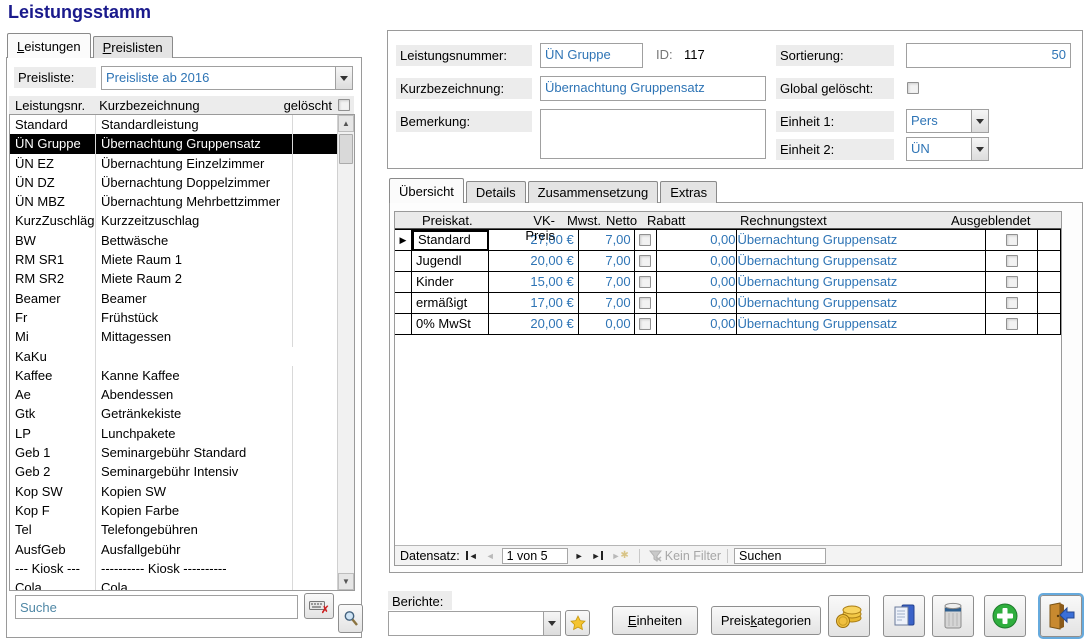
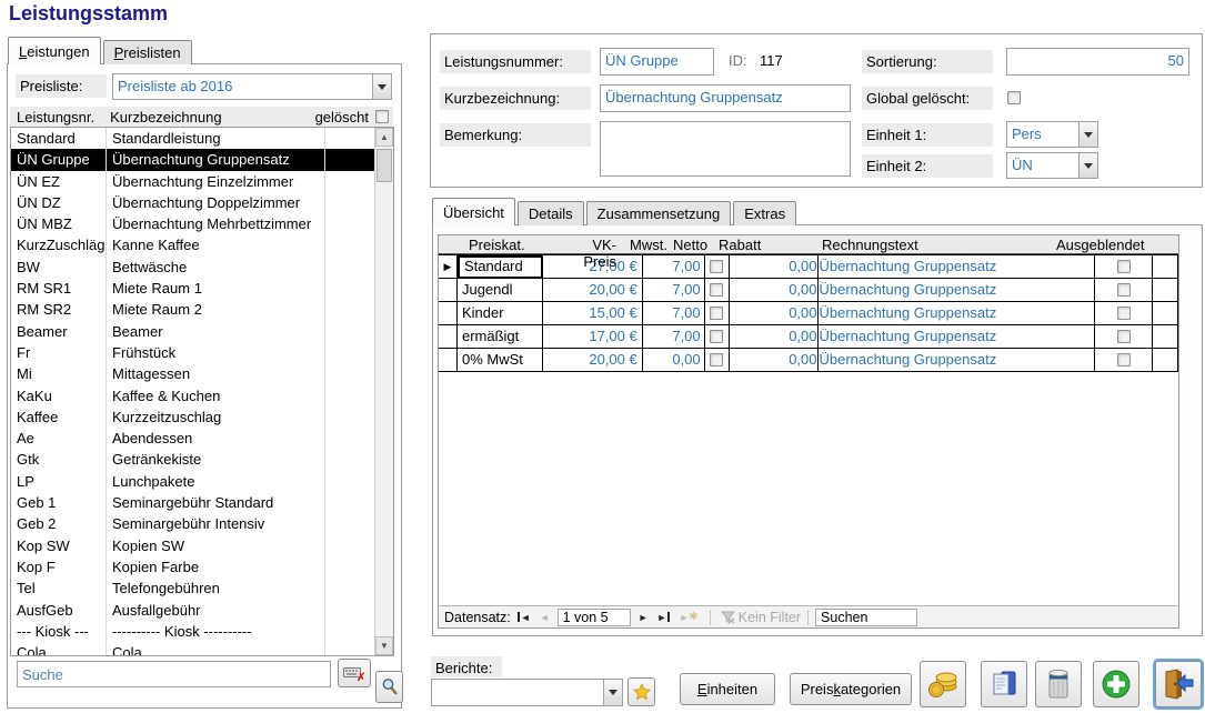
  Leistungsstamm
  Leistungen
  Preislisten
  Preisliste:
  Preisliste ab 2016
  Leistungsnr.
  Kurzbezeichnung
  gelöscht
  Standard
  Standardleistung
  ÜN Gruppe
  Übernachtung Gruppensatz
  ÜN EZ
  Übernachtung Einzelzimmer
  ÜN DZ
  Übernachtung Doppelzimmer
  ÜN MBZ
  Übernachtung Mehrbettzimmer
  KurzZuschläg
- Kurzzeitzuschlag
+ Kanne Kaffee
  BW
  Bettwäsche
  RM SR1
  Miete Raum 1
  RM SR2
  Miete Raum 2
  Beamer
  Beamer
  Fr
  Frühstück
  Mi
  Mittagessen
  KaKu
+ Kaffee & Kuchen
  Kaffee
- Kanne Kaffee
+ Kurzzeitzuschlag
  Ae
  Abendessen
  Gtk
  Getränkekiste
  LP
  Lunchpakete
  Geb 1
  Seminargebühr Standard
  Geb 2
  Seminargebühr Intensiv
  Kop SW
  Kopien SW
  Kop F
  Kopien Farbe
  Tel
  Telefongebühren
  AusfGeb
  Ausfallgebühr
  --- Kiosk ---
  ---------- Kiosk ----------
  Cola
  Cola
  ▲
  ▼
  Suche
  ✗
  Leistungsnummer:
  ÜN Gruppe
  ID:
  117
  Sortierung:
  50
  Kurzbezeichnung:
  Übernachtung Gruppensatz
  Global gelöscht:
  Bemerkung:
  Einheit 1:
  Pers
  Einheit 2:
  ÜN
  Übersicht
  Details
  Zusammensetzung
  Extras
  Preiskat.
  VK-Preis
  Mwst.
  Netto
  Rabatt
  Rechnungstext
  Ausgeblendet
  ▶
  Standard
  27,00 €
  7,00
  0,00
  Übernachtung Gruppensatz
  Jugendl
  20,00 €
  7,00
  0,00
  Übernachtung Gruppensatz
  Kinder
  15,00 €
  7,00
  0,00
  Übernachtung Gruppensatz
  ermäßigt
  17,00 €
  7,00
  0,00
  Übernachtung Gruppensatz
  0% MwSt
  20,00 €
  0,00
  0,00
  Übernachtung Gruppensatz
  Datensatz:
  ◄
  ◄
  1 von 5
  ►
  ►
  ►
  ✱
  Kein Filter
  Suchen
  Berichte:
  E
  inheiten
  Preis
  k
  ategorien
